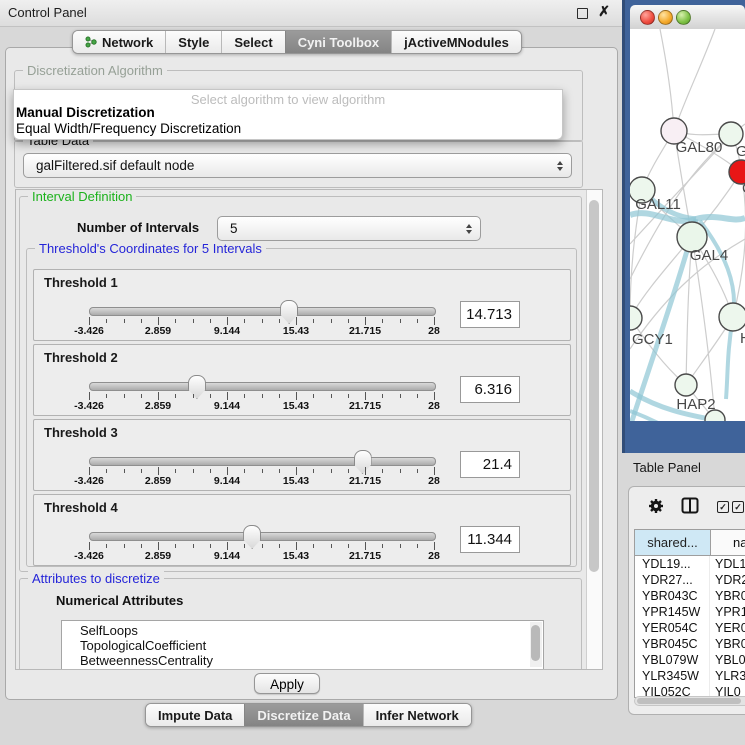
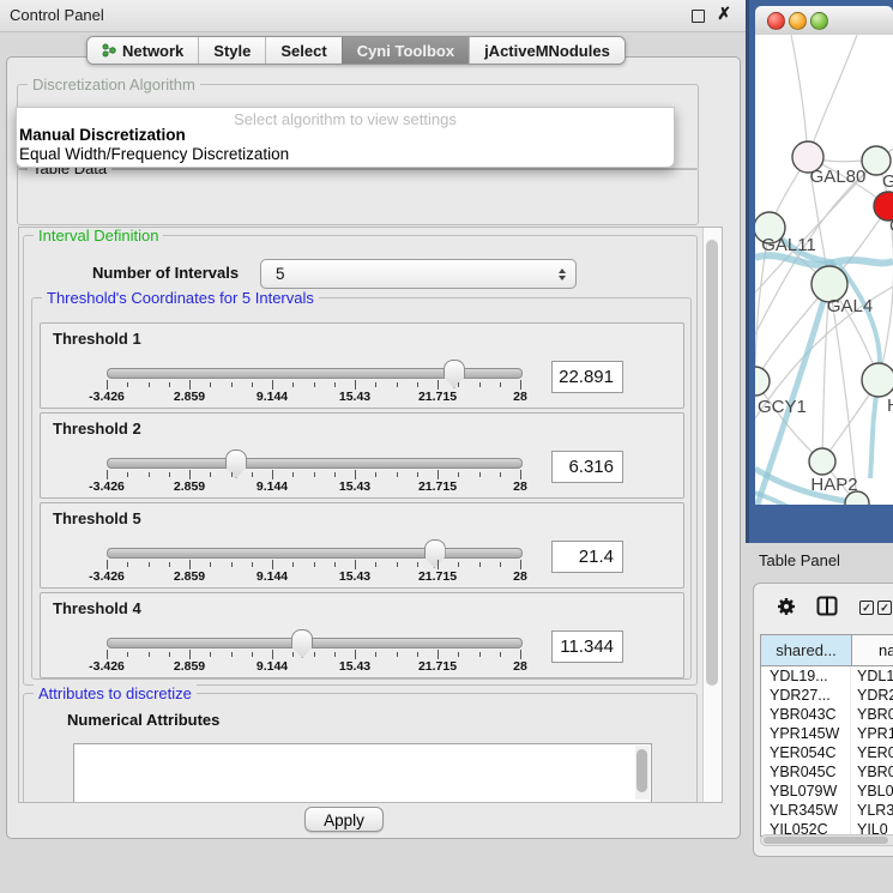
  Control Panel
  ✗
  Network
  Style
  Select
  Cyni Toolbox
  jActiveMNodules
  Discretization Algorithm
- Select algorithm to view algorithm
+ Select algorithm to view settings
  Manual Discretization
  Equal Width/Frequency Discretization
  Table Data
- galFiltered.sif default node
  Interval Definition
  Number of Intervals
  5
  Threshold's Coordinates for 5 Intervals
  Threshold 1
  -3.426
  2.859
  9.144
  15.43
  21.715
  28
- 14.713
+ 22.891
  Threshold 2
  -3.426
  2.859
  9.144
  15.43
  21.715
  28
  6.316
- Threshold 3
+ Threshold 5
  -3.426
  2.859
  9.144
  15.43
  21.715
  28
  21.4
  Threshold 4
  -3.426
  2.859
  9.144
  15.43
  21.715
  28
  11.344
  Attributes to discretize
  Numerical Attributes
- SelfLoops
- TopologicalCoefficient
- BetweennessCentrality
  Apply
- Impute Data
- Discretize Data
- Infer Network
  GAL80
  GAL11
  GAL4
  GCY1
  HAP2
  Table Panel
  shared...
  na
  YDL19...
  YDL1
  YDR27...
  YDR
  YBR043C
  YBR0
  YPR145W
  YPR1
  YER054C
  YER0
  YBR045C
  YBR0
  YBL079W
  YBL0
  YLR345W
  YLR3
  YIL052C
  YIL0
